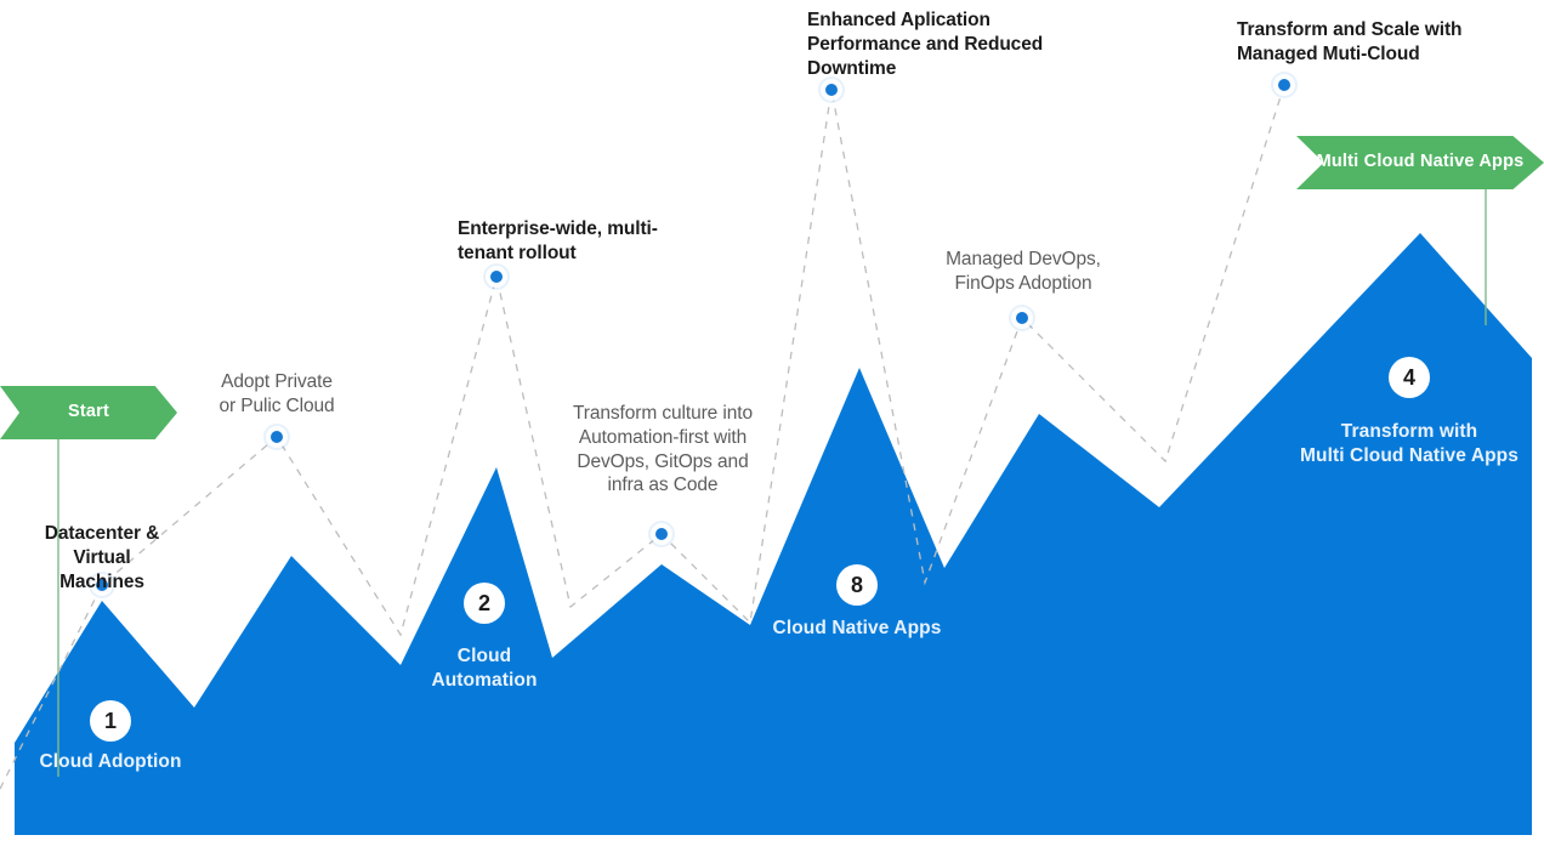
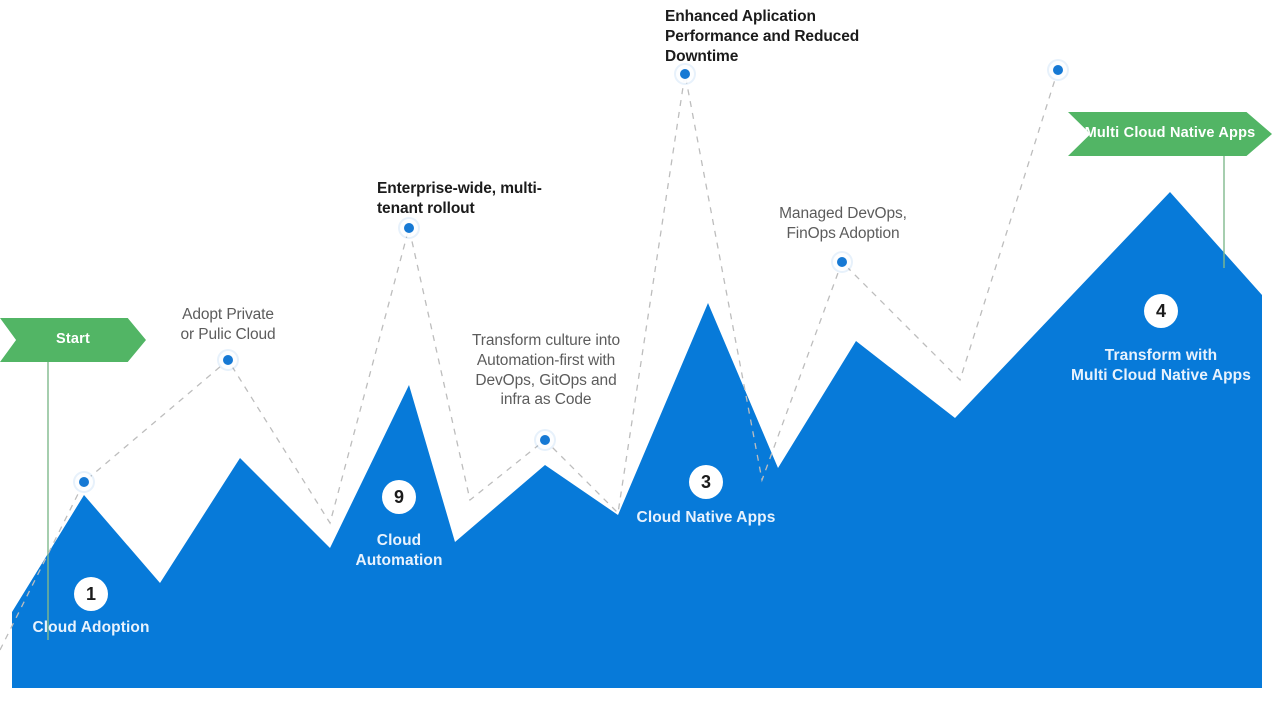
  Start
  Multi Cloud Native Apps
- Datacenter &
- Virtual Machines
  Adopt Private
  or Pulic Cloud
  Enterprise-wide, multi-
  tenant rollout
  Transform culture into
  Automation-first with
  DevOps, GitOps and
  infra as Code
  Enhanced Aplication
  Performance and Reduced
  Downtime
  Managed DevOps,
  FinOps Adoption
- Transform and Scale with
- Managed Muti-Cloud
  1
- 2
+ 9
- 8
+ 3
  4
  Cloud Adoption
  Cloud
  Automation
  Cloud Native Apps
  Transform with
  Multi Cloud Native Apps
